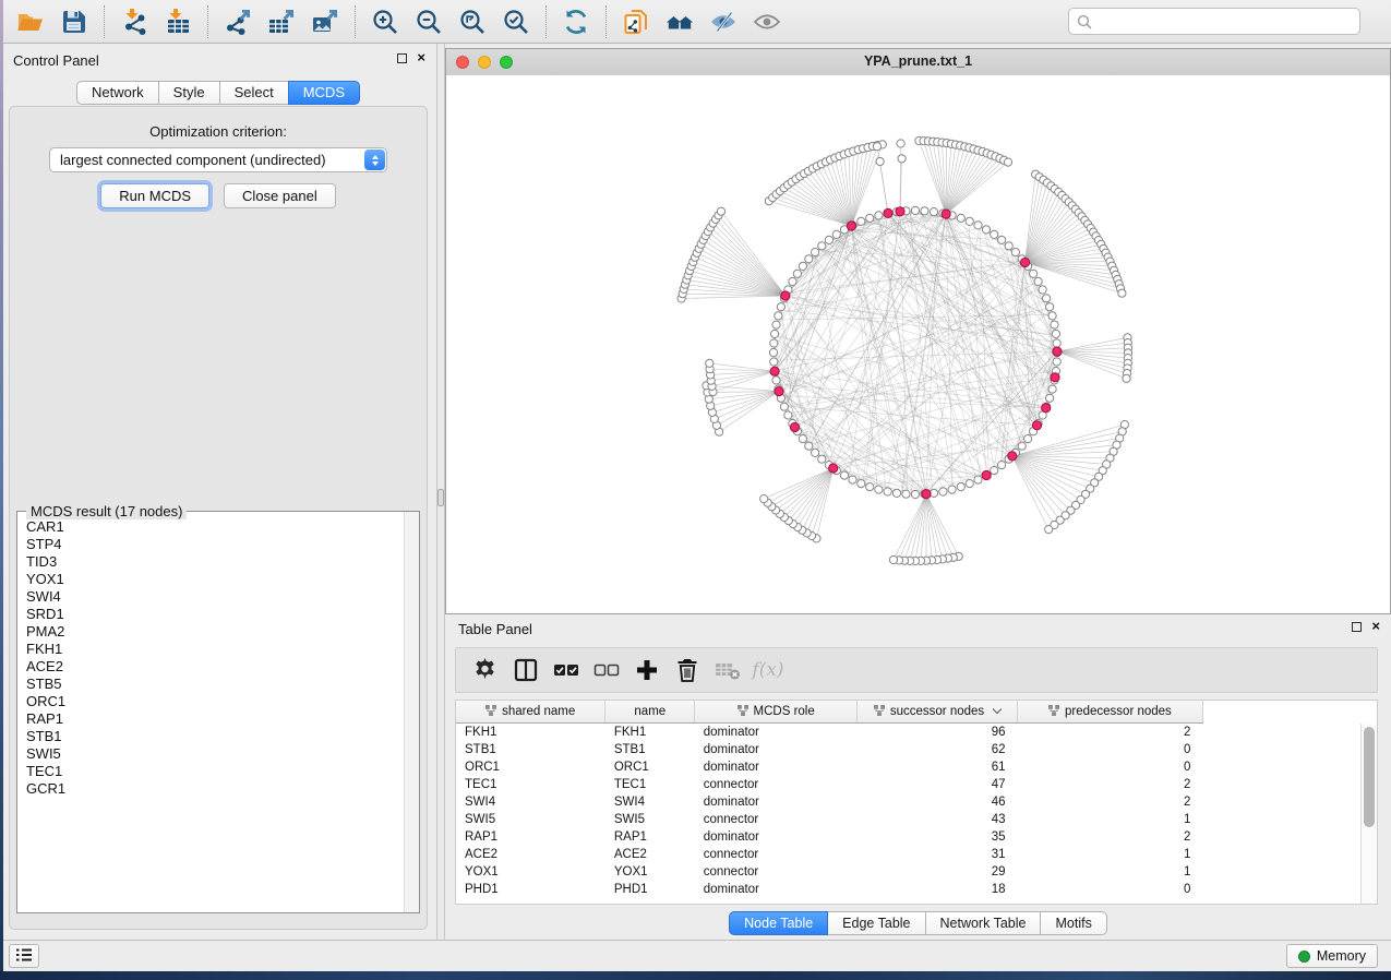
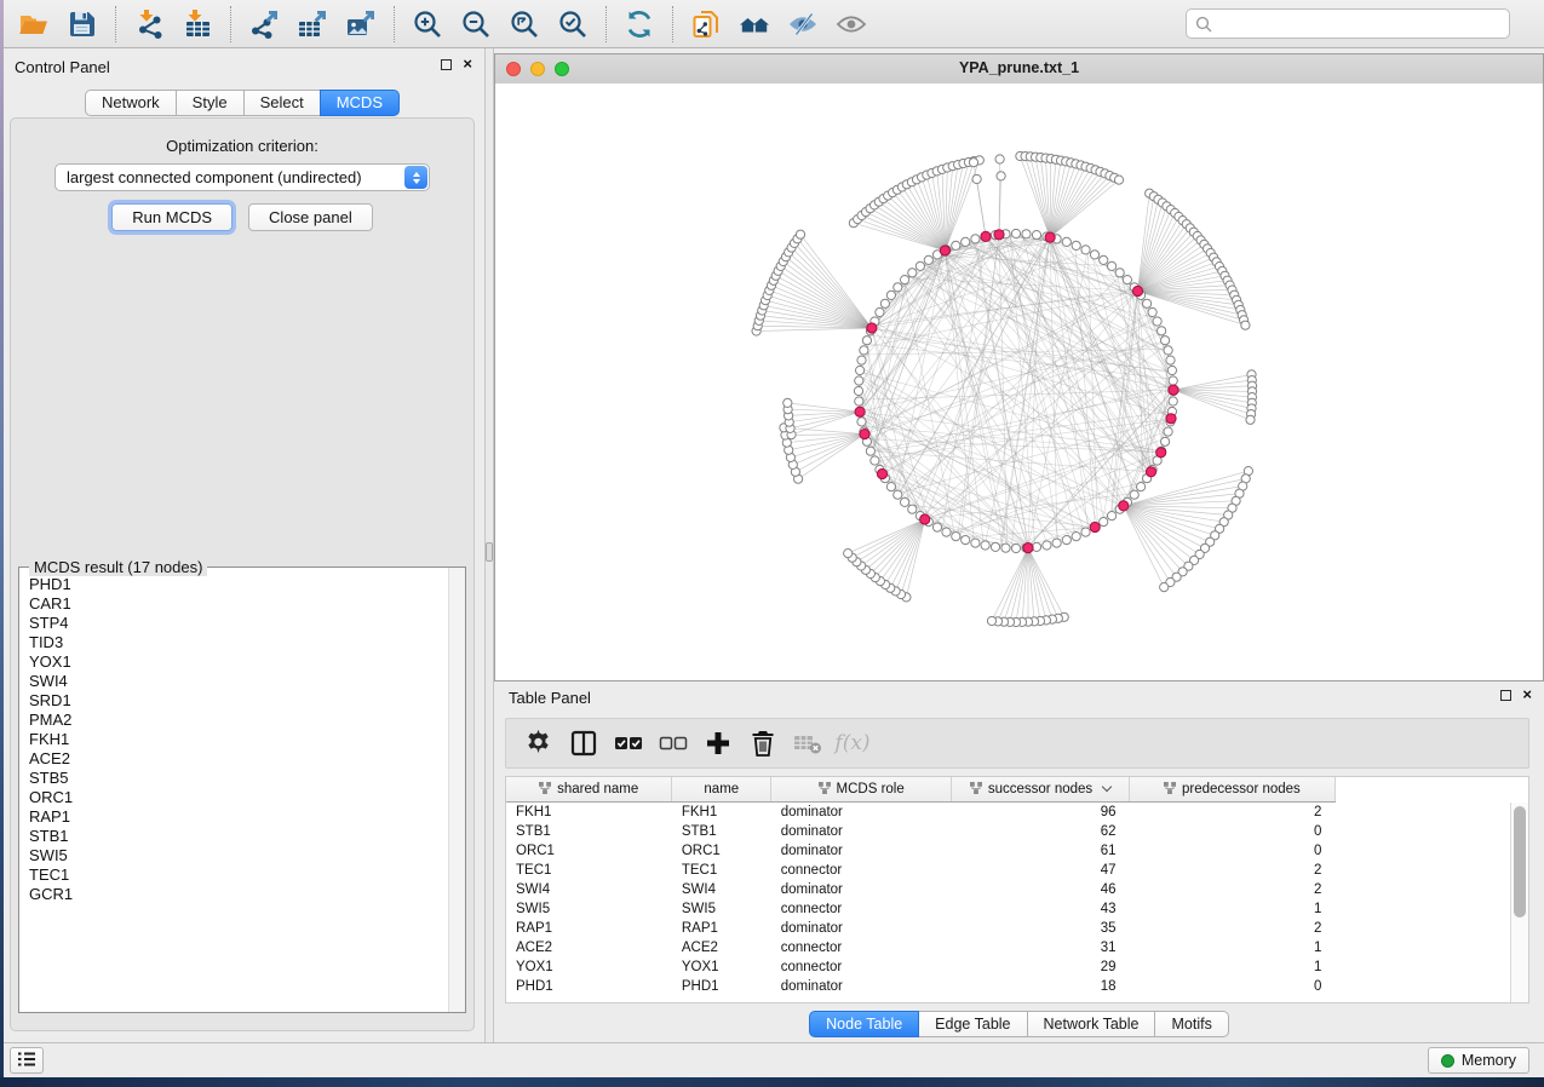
  Control Panel
  Network
  Style
  Select
  MCDS
  Optimization criterion:
  largest connected component (undirected)
  Run MCDS
  Close panel
  MCDS result (17 nodes)
+ PHD1
  CAR1
  STP4
  TID3
  YOX1
  SWI4
  SRD1
  PMA2
  FKH1
  ACE2
  STB5
  ORC1
  RAP1
  STB1
  SWI5
  TEC1
  GCR1
  YPA_prune.txt_1
  Table Panel
  f(x)
  shared name	name	MCDS role	successor nodes	predecessor nodes
  FKH1	FKH1	dominator	96	2
  STB1	STB1	dominator	62	0
  ORC1	ORC1	dominator	61	0
  TEC1	TEC1	connector	47	2
  SWI4	SWI4	dominator	46	2
  SWI5	SWI5	connector	43	1
  RAP1	RAP1	dominator	35	2
  ACE2	ACE2	connector	31	1
  YOX1	YOX1	connector	29	1
  PHD1	PHD1	dominator	18	0
  Node Table
  Edge Table
  Network Table
  Motifs
  Memory
